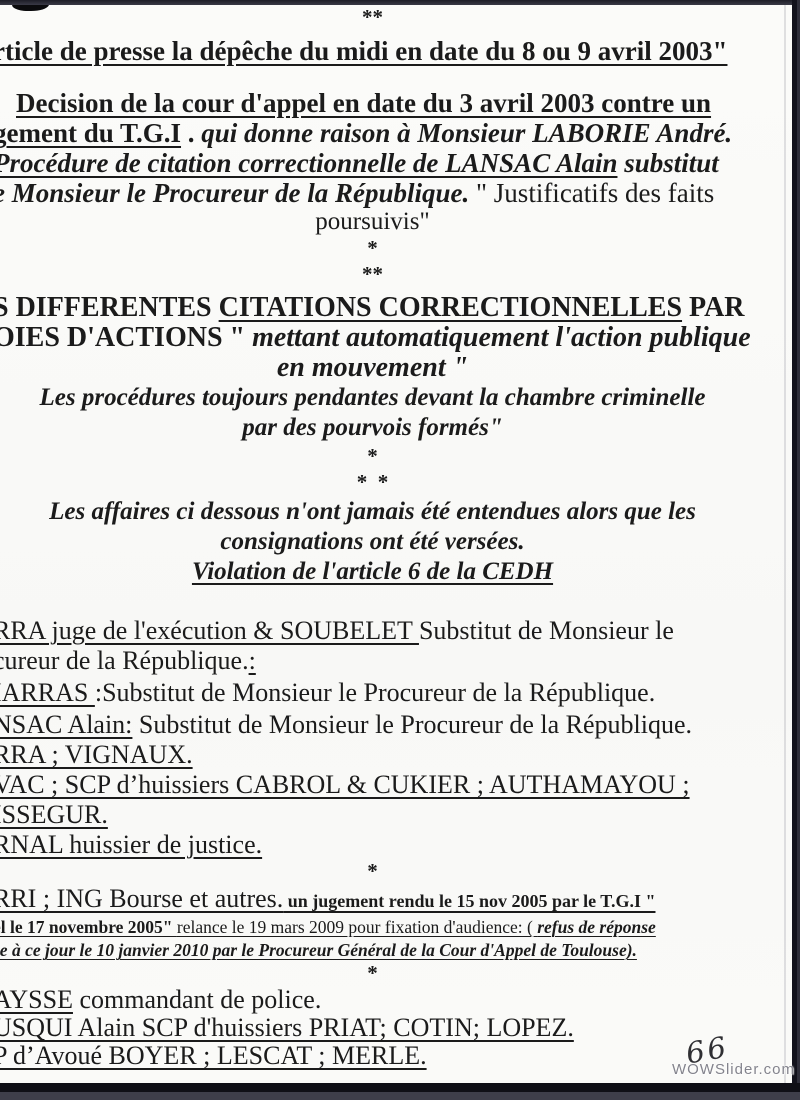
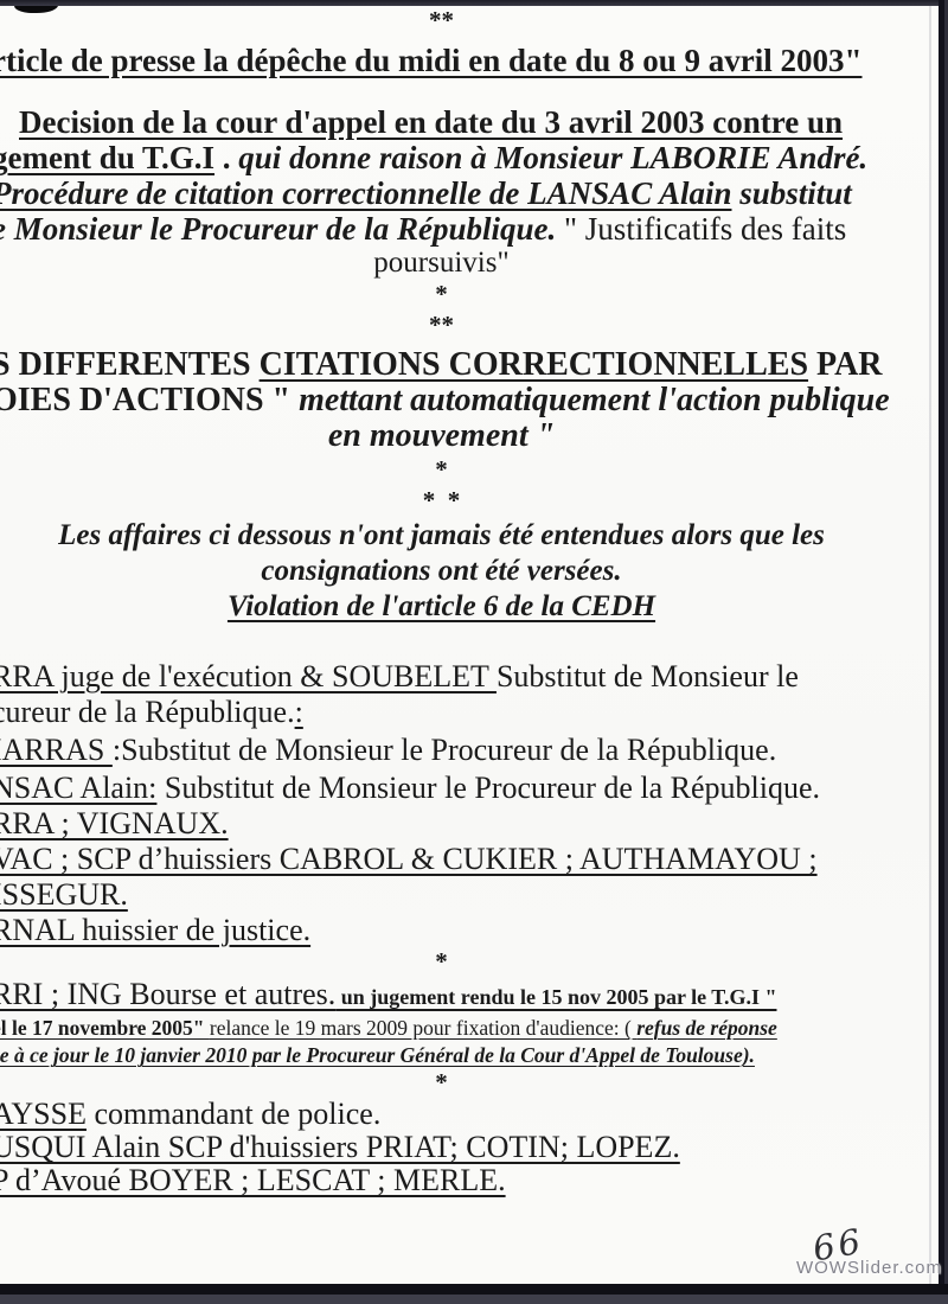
  **
  ticle de presse la dépêche du midi en date du 8 ou 9 avril 2003"
  Decision de la cour d'appel en date du 3 avril 2003 contre un
  ement du T.G.I . qui donne raison à Monsieur LABORIE André.
  Procédure de citation correctionnelle de LANSAC Alain substitut
  Monsieur le Procureur de la République. " Justificatifs des faits
  poursuivis"
  *
  **
  S DIFFERENTES CITATIONS CORRECTIONNELLES PAR
  OIES D'ACTIONS " mettant automatiquement l'action publique
  en mouvement "
- Les procédures toujours pendantes devant la chambre criminelle
- par des pourvois formés"
  *
  * *
  Les affaires ci dessous n'ont jamais été entendues alors que les
  consignations ont été versées.
  Violation de l'article 6 de la CEDH
  RRA juge de l'exécution & SOUBELET Substitut de Monsieur le
  ureur de la République.:
  ARRAS :Substitut de Monsieur le Procureur de la République.
  NSAC Alain: Substitut de Monsieur le Procureur de la République.
  RRA ; VIGNAUX.
  VAC ; SCP d’huissiers CABROL & CUKIER ; AUTHAMAYOU ;
  SSEGUR.
  RNAL huissier de justice.
  *
  RRI ; ING Bourse et autres. un jugement rendu le 15 nov 2005 par le T.G.I "
  l le 17 novembre 2005" relance le 19 mars 2009 pour fixation d'audience: ( refus de réponse
  e à ce jour le 10 janvier 2010 par le Procureur Général de la Cour d'Appel de Toulouse).
  *
  AYSSE commandant de police.
  USQUI Alain SCP d'huissiers PRIAT; COTIN; LOPEZ.
  d’Avoué BOYER ; LESCAT ; MERLE.
  WOWSlider.com
